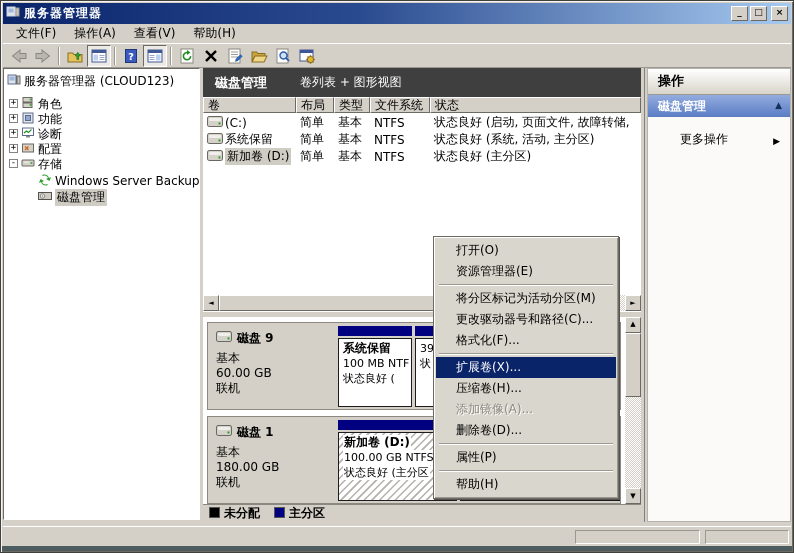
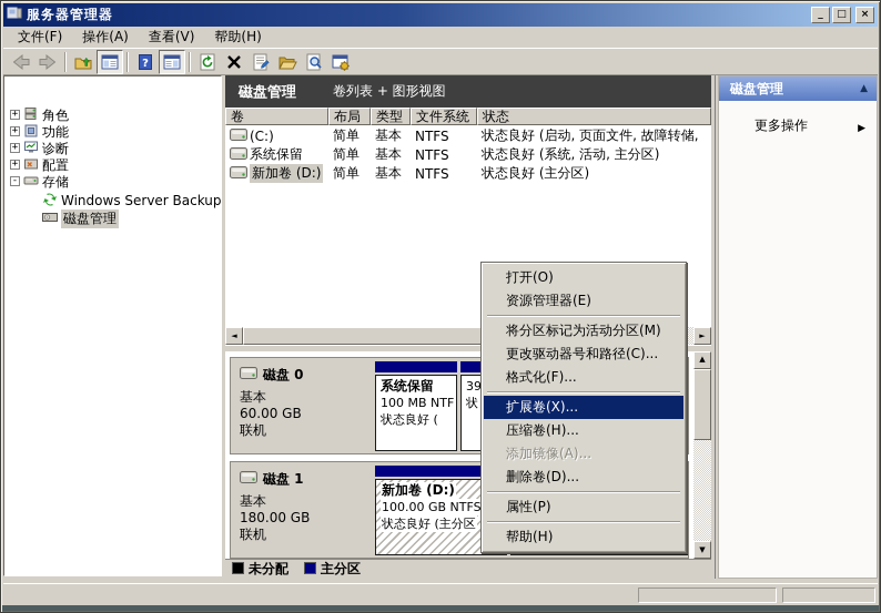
  服务器管理器
  _
  □
  ×
  文件(F)
  操作(A)
  查看(V)
  帮助(H)
  ?
- 服务器管理器 (CLOUD123)
  +
  角色
  +
  功能
  +
  诊断
  +
  配置
  -
  存储
  Windows Server Backup
  磁盘管理
  磁盘管理
  卷列表 + 图形视图
  卷
  布局
  类型
  文件系统
  状态
  (C:)
  简单
  基本
  NTFS
  状态良好 (启动, 页面文件, 故障转储,
  系统保留
  简单
  基本
  NTFS
  状态良好 (系统, 活动, 主分区)
  新加卷 (D:)
  简单
  基本
  NTFS
  状态良好 (主分区)
  ◄
  ►
- 磁盘 9
+ 磁盘 0
  基本
  60.00 GB
  联机
  系统保留
  100 MB NTF
  状态良好 (
  39
  状
  磁盘 1
  基本
  180.00 GB
  联机
  新加卷 (D:)
  100.00 GB NTFS
  状态良好 (主分区
  ▲
  ▼
  未分配
  主分区
- 操作
  磁盘管理
  ▲
  更多操作
  ▶
  打开(O)
  资源管理器(E)
  将分区标记为活动分区(M)
  更改驱动器号和路径(C)...
  格式化(F)...
  扩展卷(X)...
  压缩卷(H)...
  添加镜像(A)...
  删除卷(D)...
  属性(P)
  帮助(H)
